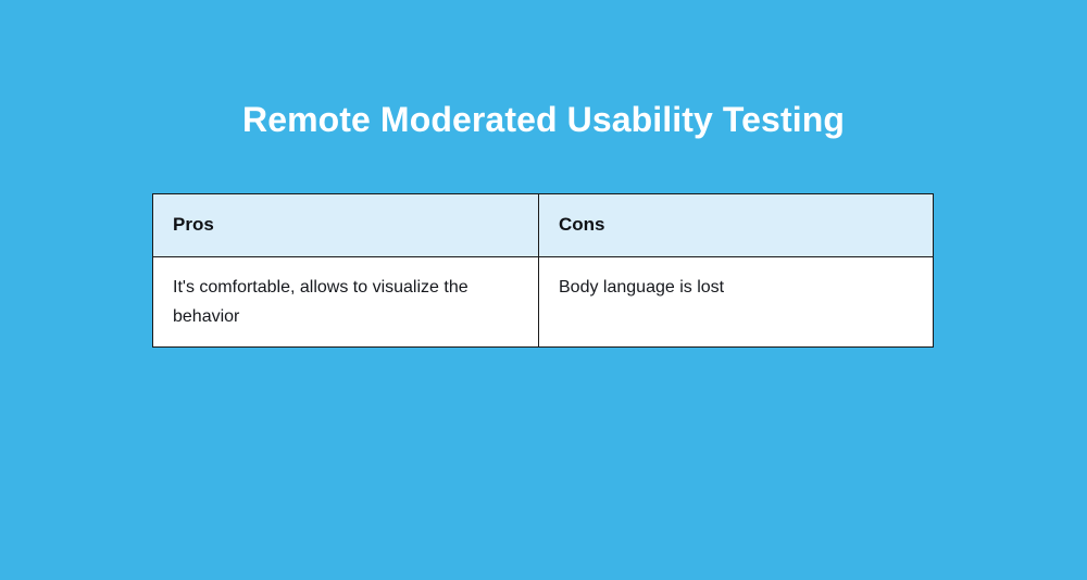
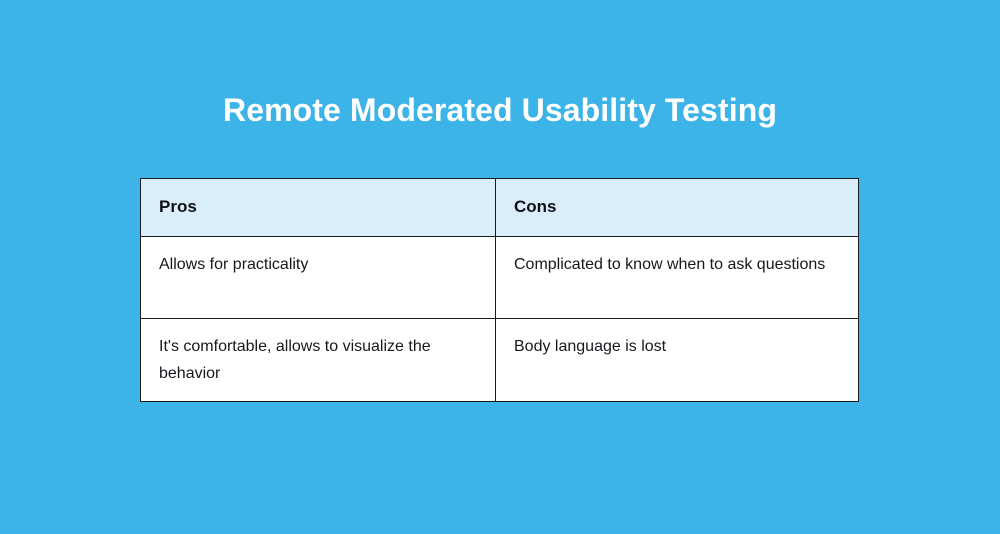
  Remote Moderated Usability Testing
  Pros	Cons
+ Allows for practicality	Complicated to know when to ask questions
  It's comfortable, allows to visualize the behavior	Body language is lost
